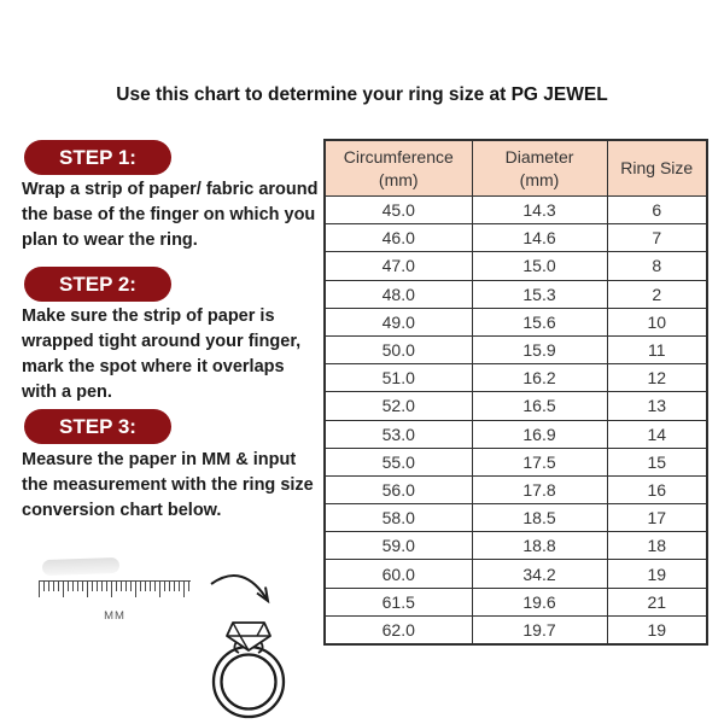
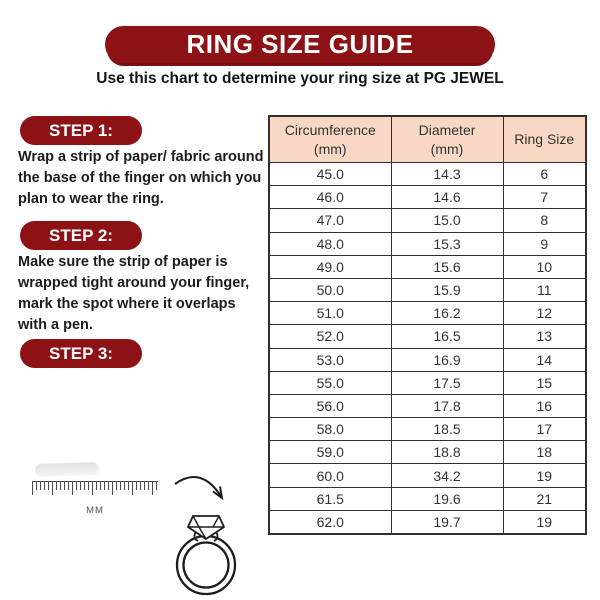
+ RING SIZE GUIDE
  Use this chart to determine your ring size at PG JEWEL
  STEP 1:
  Wrap a strip of paper/ fabric around
  the base of the finger on which you
  plan to wear the ring.
  STEP 2:
  Make sure the strip of paper is
  wrapped tight around your finger,
  mark the spot where it overlaps
  with a pen.
  STEP 3:
- Measure the paper in MM & input
- the measurement with the ring size
- conversion chart below.
  Circumference (mm)	Diameter (mm)	Ring Size
  45.0	14.3	6
  46.0	14.6	7
  47.0	15.0	8
- 48.0	15.3	2
+ 48.0	15.3	9
  49.0	15.6	10
  50.0	15.9	11
  51.0	16.2	12
  52.0	16.5	13
  53.0	16.9	14
  55.0	17.5	15
  56.0	17.8	16
  58.0	18.5	17
  59.0	18.8	18
  60.0	34.2	19
  61.5	19.6	21
  62.0	19.7	19
  MM
